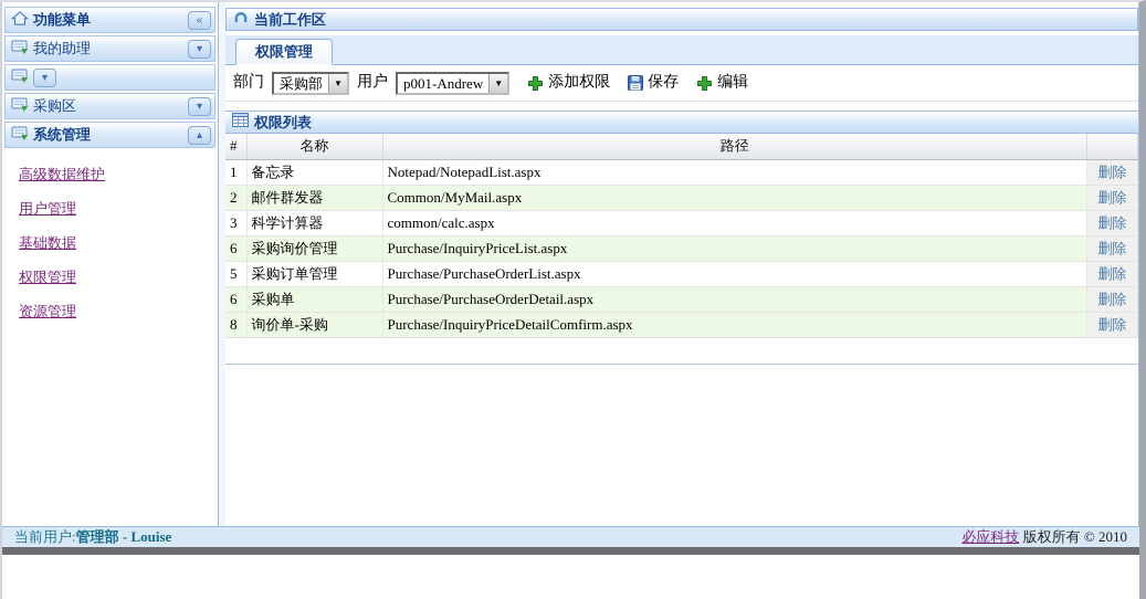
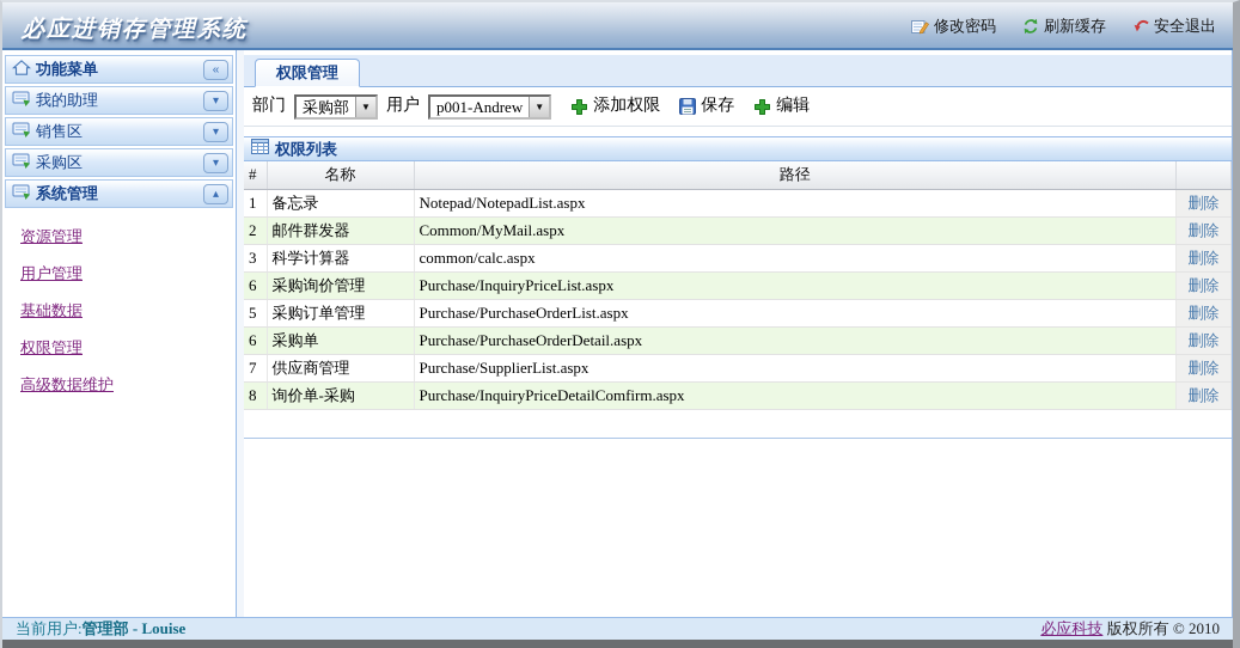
+ 必应进销存管理系统
+ 修改密码
+ 刷新缓存
+ 安全退出
  功能菜单
  «
  我的助理
  ▾
+ 销售区
  ▾
  采购区
  ▾
  系统管理
  ▴
- 高级数据维护
+ 资源管理
  用户管理
  基础数据
  权限管理
- 资源管理
+ 高级数据维护
- 当前工作区
  权限管理
  部门
  采购部
  ▼
  用户
  p001-Andrew
  ▼
  添加权限
  保存
  编辑
  权限列表
  #	名称	路径
  1	备忘录	Notepad/NotepadList.aspx	删除
  2	邮件群发器	Common/MyMail.aspx	删除
  3	科学计算器	common/calc.aspx	删除
  6	采购询价管理	Purchase/InquiryPriceList.aspx	删除
  5	采购订单管理	Purchase/PurchaseOrderList.aspx	删除
  6	采购单	Purchase/PurchaseOrderDetail.aspx	删除
+ 7	供应商管理	Purchase/SupplierList.aspx	删除
  8	询价单-采购	Purchase/InquiryPriceDetailComfirm.aspx	删除
  当前用户:管理部 - Louise
  必应科技 版权所有 © 2010
